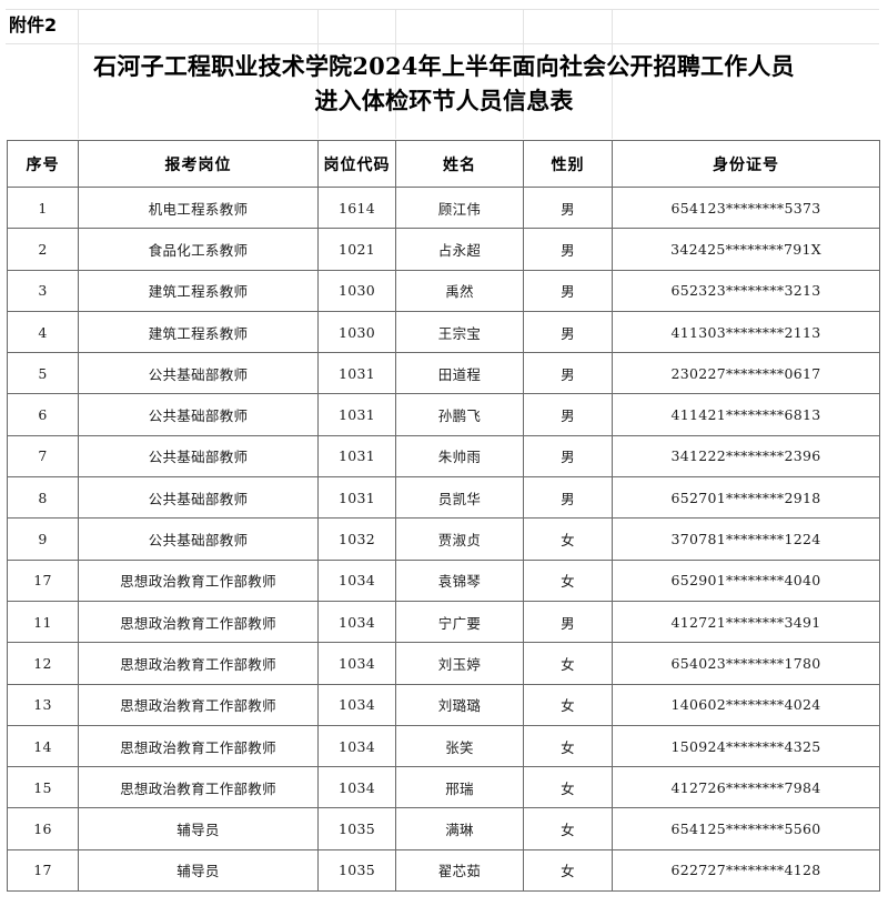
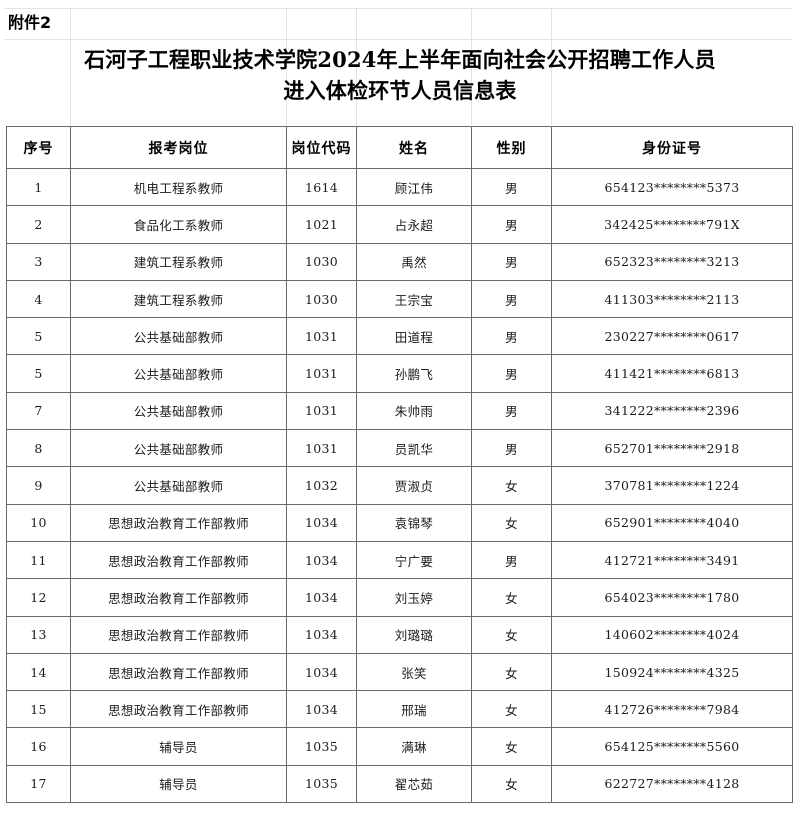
  附件2
  石河子工程职业技术学院2024年上半年面向社会公开招聘工作人员
  进入体检环节人员信息表
  序号	报考岗位	岗位代码	姓名	性别	身份证号
  1	机电工程系教师	1614	顾江伟	男	654123********5373
  2	食品化工系教师	1021	占永超	男	342425********791X
  3	建筑工程系教师	1030	禹然	男	652323********3213
  4	建筑工程系教师	1030	王宗宝	男	411303********2113
  5	公共基础部教师	1031	田道程	男	230227********0617
- 6	公共基础部教师	1031	孙鹏飞	男	411421********6813
+ 5	公共基础部教师	1031	孙鹏飞	男	411421********6813
  7	公共基础部教师	1031	朱帅雨	男	341222********2396
  8	公共基础部教师	1031	员凯华	男	652701********2918
  9	公共基础部教师	1032	贾淑贞	女	370781********1224
- 17	思想政治教育工作部教师	1034	袁锦琴	女	652901********4040
+ 10	思想政治教育工作部教师	1034	袁锦琴	女	652901********4040
  11	思想政治教育工作部教师	1034	宁广要	男	412721********3491
  12	思想政治教育工作部教师	1034	刘玉婷	女	654023********1780
  13	思想政治教育工作部教师	1034	刘璐璐	女	140602********4024
  14	思想政治教育工作部教师	1034	张笑	女	150924********4325
  15	思想政治教育工作部教师	1034	邢瑞	女	412726********7984
  16	辅导员	1035	满琳	女	654125********5560
  17	辅导员	1035	翟芯茹	女	622727********4128
